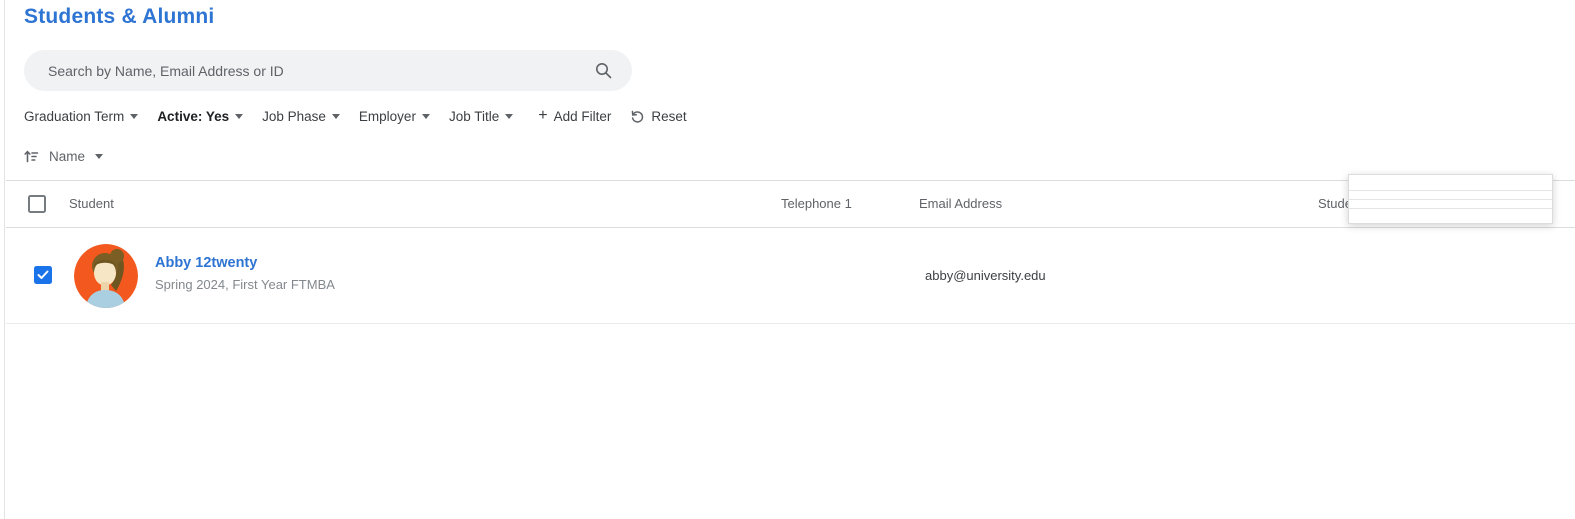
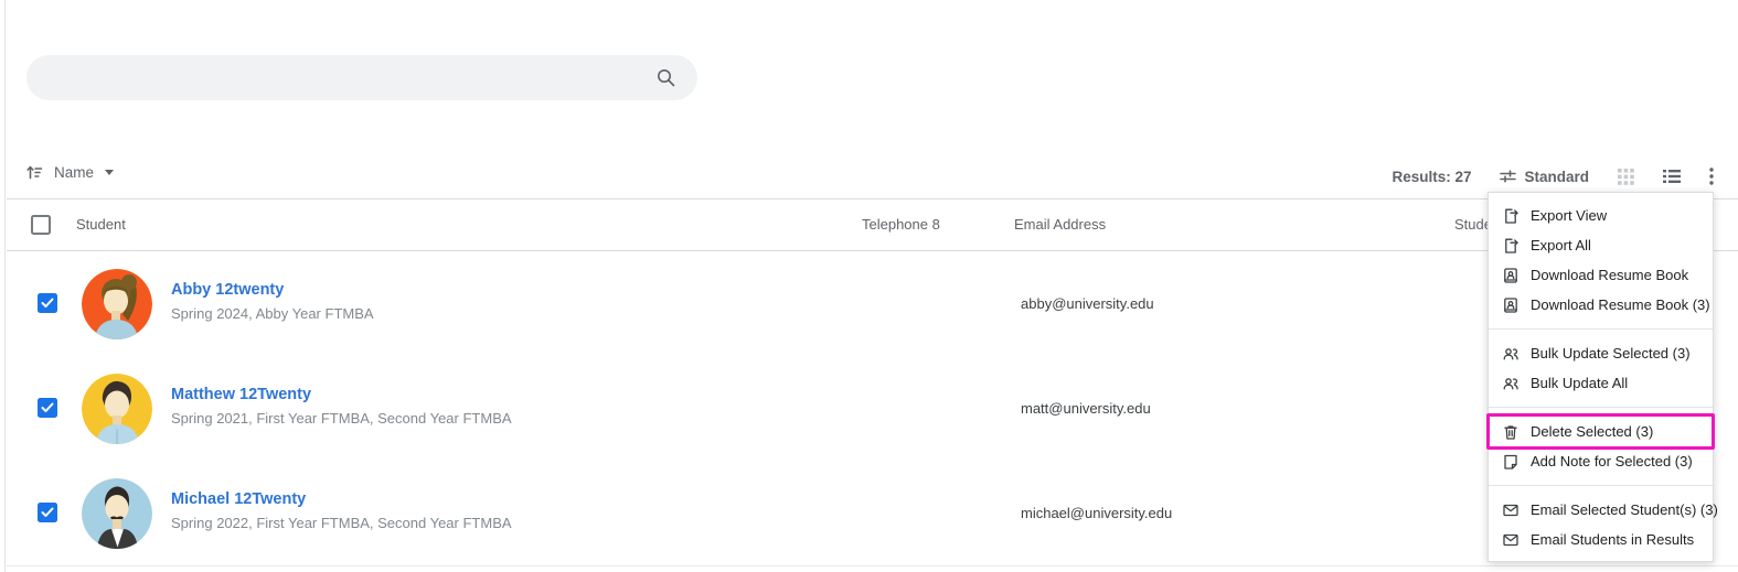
- Students & Alumni
- Search by Name, Email Address or ID
- Graduation Term
- Active: Yes
- Job Phase
- Employer
- Job Title
- +
- Add Filter
- Reset
  Name
+ Results: 27
+ Standard
  Student
- Telephone 1
+ Telephone 8
  Email Address
  Stud
  Abby 12twenty
- Spring 2024, First Year FTMBA
+ Spring 2024, Abby Year FTMBA
  abby@university.edu
+ Matthew 12Twenty
+ Spring 2021, First Year FTMBA, Second Year FTMBA
+ matt@university.edu
+ Michael 12Twenty
+ Spring 2022, First Year FTMBA, Second Year FTMBA
+ michael@university.edu
+ Export View
+ Export All
+ Download Resume Book
+ Download Resume Book (3)
+ Bulk Update Selected (3)
+ Bulk Update All
+ Delete Selected (3)
+ Add Note for Selected (3)
+ Email Selected Student(s) (3)
+ Email Students in Results
